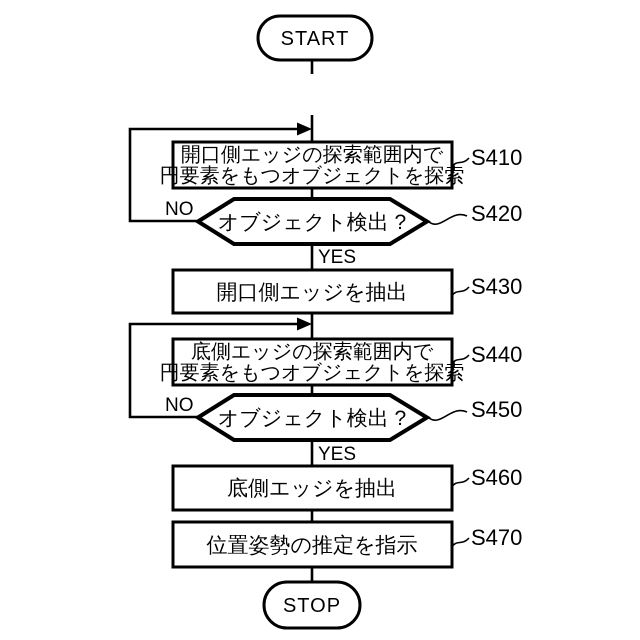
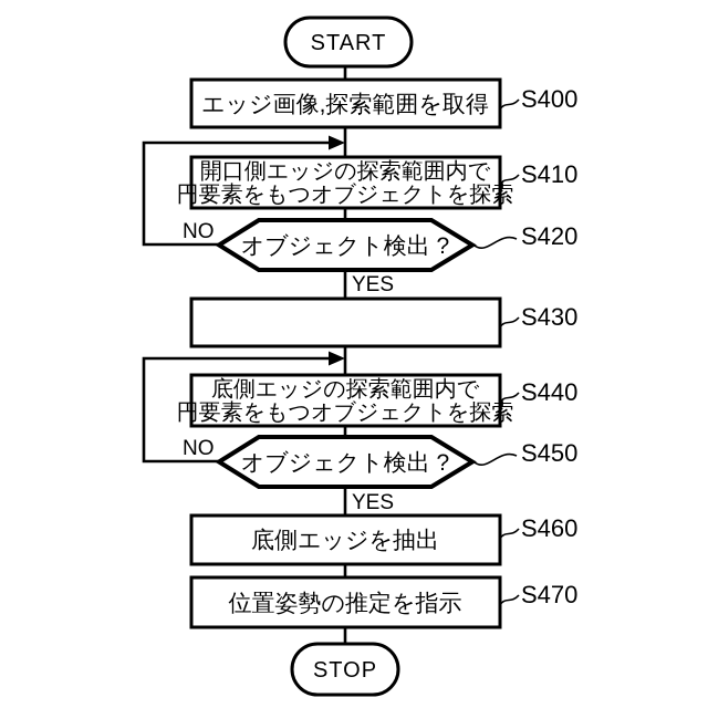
  START
+ エッジ画像,探索範囲を取得
+ S400
  開口側エッジの探索範囲内で
  円要素をもつオブジェクトを探索
  S410
  オブジェクト検出 ?
  NO
  YES
  S420
- 開口側エッジを抽出
  S430
  底側エッジの探索範囲内で
  円要素をもつオブジェクトを探索
  S440
  オブジェクト検出 ?
  NO
  YES
  S450
  底側エッジを抽出
  S460
  位置姿勢の推定を指示
  S470
  STOP
